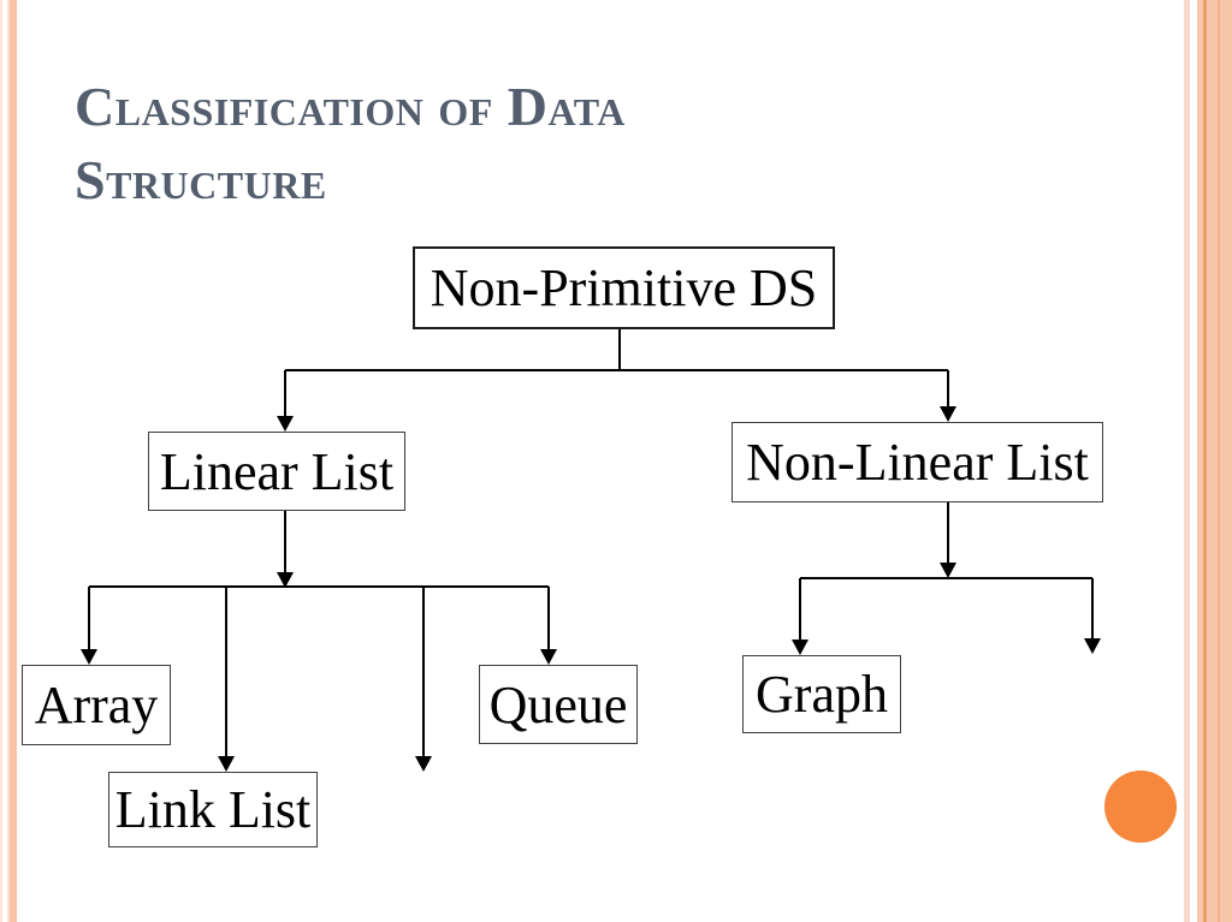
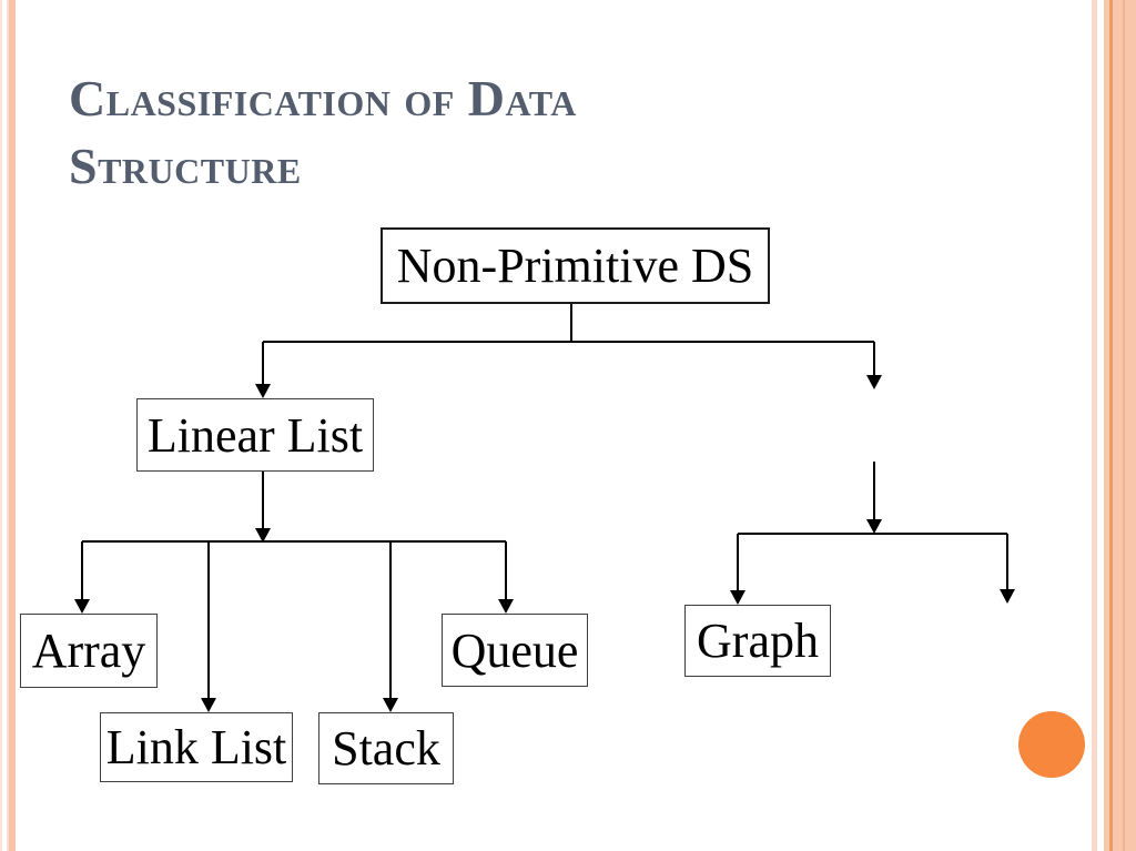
  Classification of Data Structure
  Non-Primitive DS
  Linear List
- Non-Linear List
  Array
  Link List
+ Stack
  Queue
  Graph
